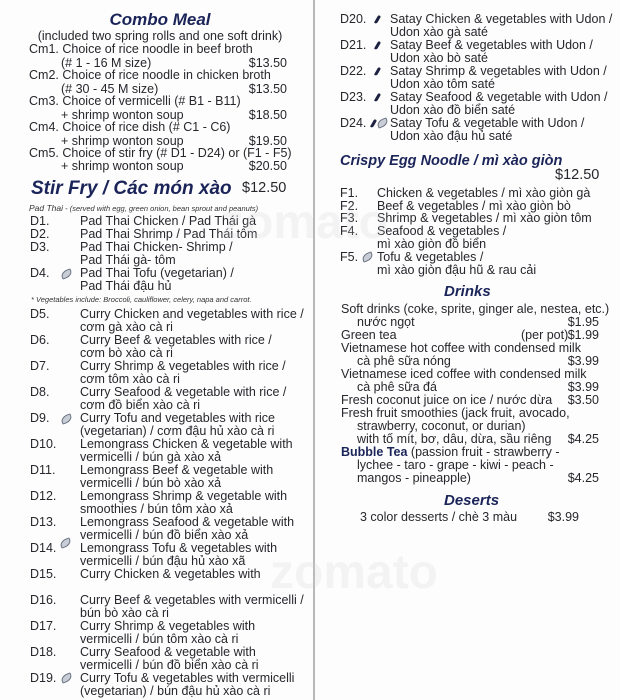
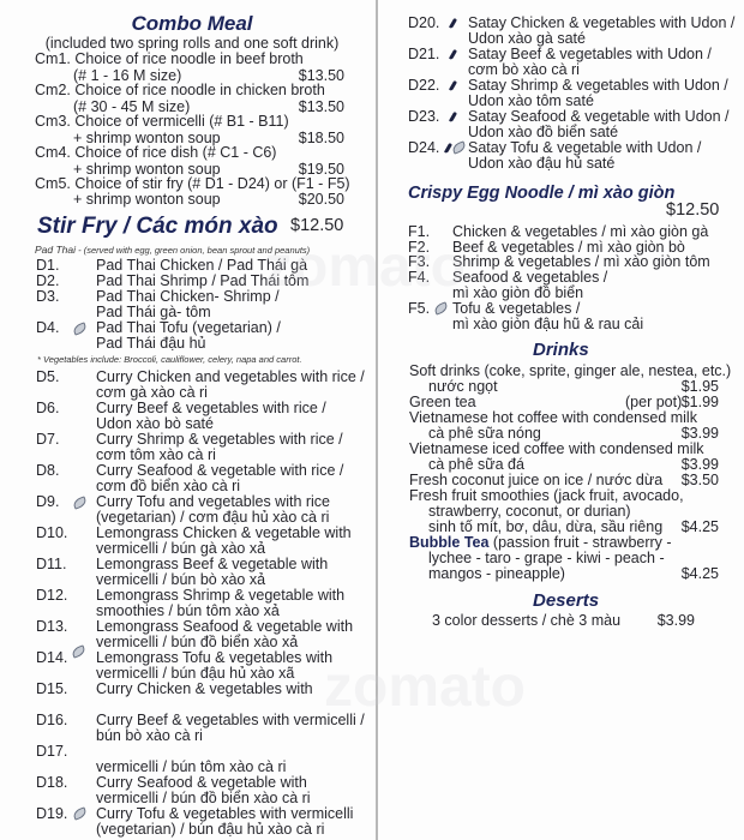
  Combo Meal
  (included two spring rolls and one soft drink)
  Cm1. Choice of rice noodle in beef broth
  (# 1 - 16 M size)
  $13.50
  Cm2. Choice of rice noodle in chicken broth
  (# 30 - 45 M size)
  $13.50
  Cm3. Choice of vermicelli (# B1 - B11)
  + shrimp wonton soup
  $18.50
  Cm4. Choice of rice dish (# C1 - C6)
  + shrimp wonton soup
  $19.50
  Cm5. Choice of stir fry (# D1 - D24) or (F1 - F5)
  + shrimp wonton soup
  $20.50
  Stir Fry / Các món xào
  $12.50
  Pad Thai - (served with egg, green onion, bean sprout and peanuts)
  D1.
  Pad Thai Chicken / Pad Thái gà
  D2.
  Pad Thai Shrimp / Pad Thái tôm
  D3.
  Pad Thai Chicken- Shrimp /
  Pad Thái gà- tôm
  D4.
  Pad Thai Tofu (vegetarian) /
  Pad Thái đậu hủ
  * Vegetables include: Broccoli, cauliflower, celery, napa and carrot.
  D5.
  Curry Chicken and vegetables with rice /
  cơm gà xào cà ri
  D6.
  Curry Beef & vegetables with rice /
- cơm bò xào cà ri
+ Udon xào bò saté
  D7.
  Curry Shrimp & vegetables with rice /
  cơm tôm xào cà ri
  D8.
  Curry Seafood & vegetable with rice /
  cơm đồ biển xào cà ri
  D9.
  Curry Tofu and vegetables with rice
  (vegetarian) / cơm đậu hủ xào cà ri
  D10.
  Lemongrass Chicken & vegetable with
  vermicelli / bún gà xào xả
  D11.
  Lemongrass Beef & vegetable with
  vermicelli / bún bò xào xả
  D12.
  Lemongrass Shrimp & vegetable with
  smoothies / bún tôm xào xả
  D13.
  Lemongrass Seafood & vegetable with
  vermicelli / bún đồ biển xào xả
  D14.
  Lemongrass Tofu & vegetables with
  vermicelli / bún đậu hủ xào xã
  D15.
  Curry Chicken & vegetables with
  D16.
  Curry Beef & vegetables with vermicelli /
  bún bò xào cà ri
  D17.
- Curry Shrimp & vegetables with
  vermicelli / bún tôm xào cà ri
  D18.
  Curry Seafood & vegetable with
  vermicelli / bún đồ biển xào cà ri
  D19.
  Curry Tofu & vegetables with vermicelli
  (vegetarian) / bún đậu hủ xào cà ri
  D20.
  Satay Chicken & vegetables with Udon /
  Udon xào gà saté
  D21.
  Satay Beef & vegetables with Udon /
- Udon xào bò saté
+ cơm bò xào cà ri
  D22.
  Satay Shrimp & vegetables with Udon /
  Udon xào tôm saté
  D23.
  Satay Seafood & vegetable with Udon /
  Udon xào đồ biển saté
  D24.
  Satay Tofu & vegetable with Udon /
  Udon xào đậu hủ saté
  Crispy Egg Noodle / mì xào giòn
  $12.50
  F1.
  Chicken & vegetables / mì xào giòn gà
  F2.
  Beef & vegetables / mì xào giòn bò
  F3.
  Shrimp & vegetables / mì xào giòn tôm
  F4.
  Seafood & vegetables /
  mì xào giòn đồ biển
  F5.
  Tofu & vegetables /
  mì xào giòn đậu hũ & rau cải
  Drinks
  Soft drinks (coke, sprite, ginger ale, nestea, etc.)
  nước ngọt
  $1.95
  Green tea
  (per pot)
  $1.99
  Vietnamese hot coffee with condensed milk
  cà phê sữa nóng
  $3.99
  Vietnamese iced coffee with condensed milk
  cà phê sữa đá
  $3.99
  Fresh coconut juice on ice / nước dừa
  $3.50
  Fresh fruit smoothies (jack fruit, avocado,
  strawberry, coconut, or durian)
- with tố mít, bơ, dâu, dừa, sầu riêng
+ sinh tố mít, bơ, dâu, dừa, sầu riêng
  $4.25
  Bubble Tea (passion fruit - strawberry -
  lychee - taro - grape - kiwi - peach -
  mangos - pineapple)
  $4.25
  Deserts
  3 color desserts / chè 3 màu
  $3.99
  zomato
  zomato
